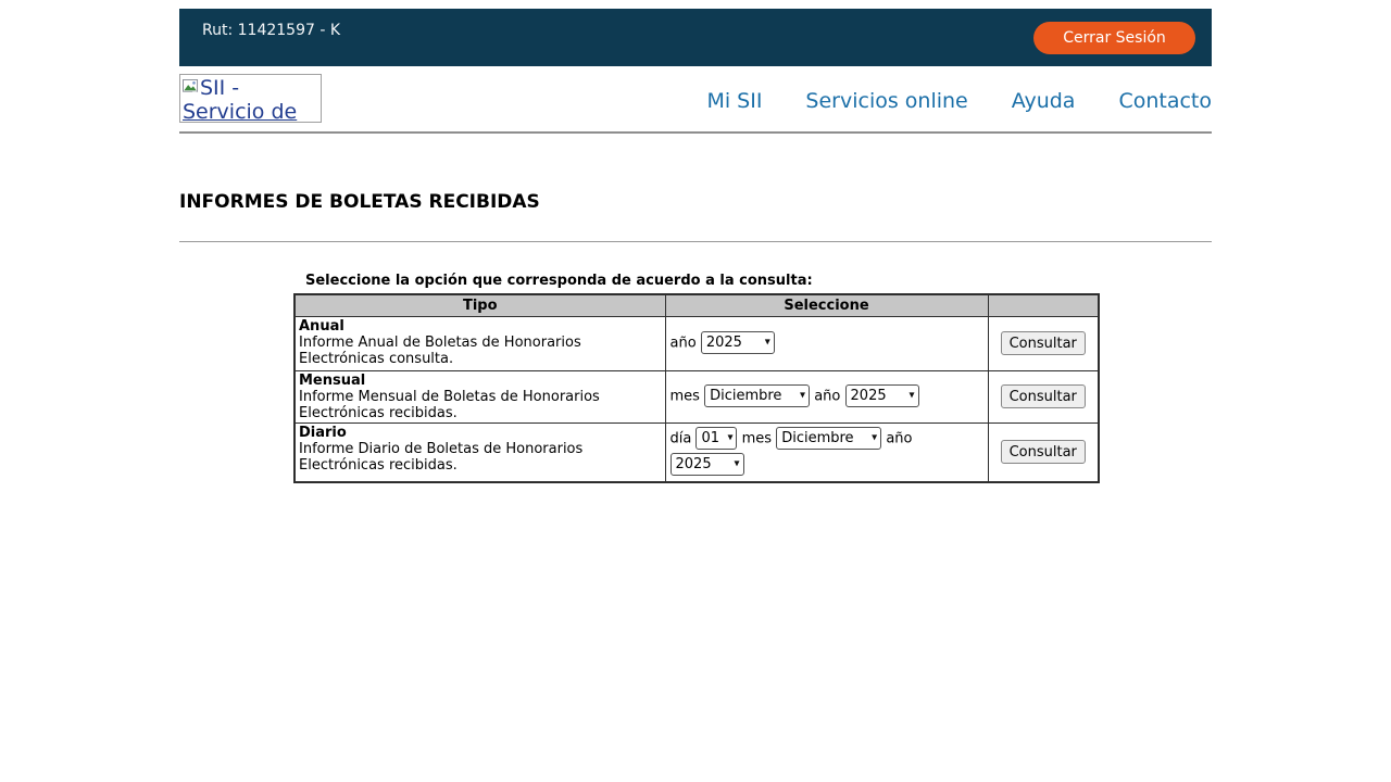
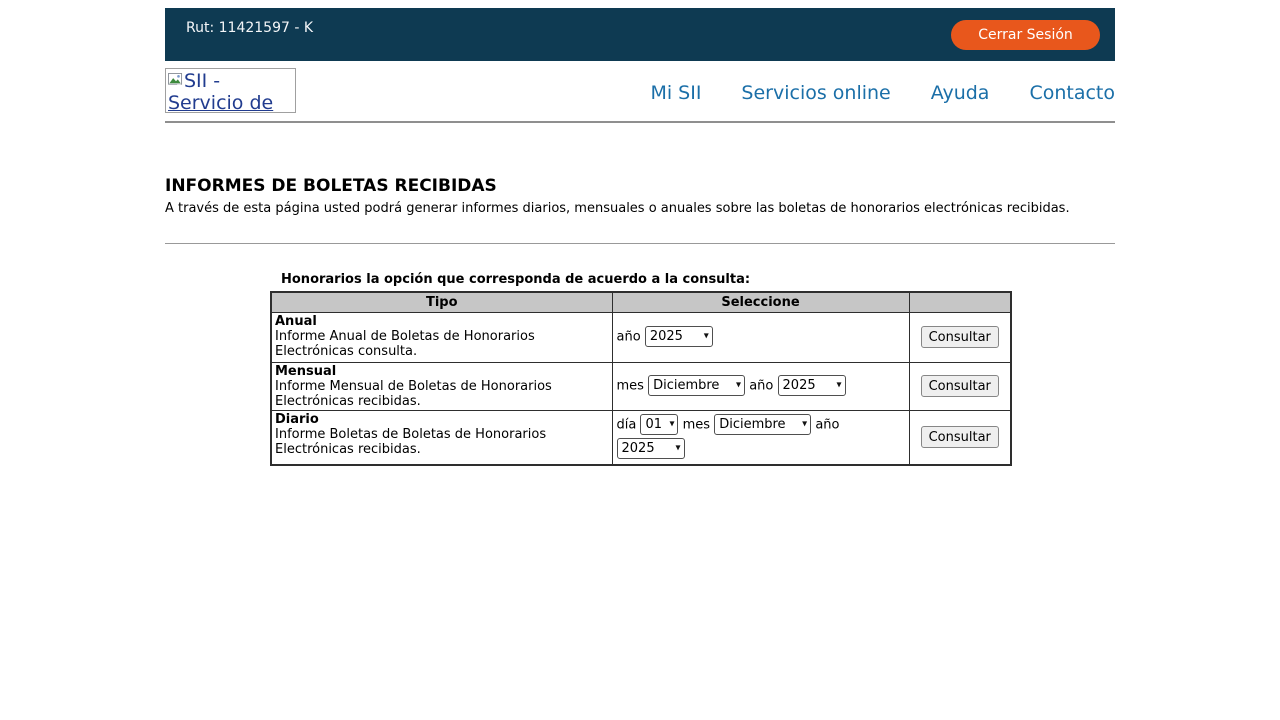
  Rut: 11421597 - K
  Cerrar Sesión
  SII -
  Servicio de
  Mi SII
  Servicios online
  Ayuda
  Contacto
  INFORMES DE BOLETAS RECIBIDAS
+ A través de esta página usted podrá generar informes diarios, mensuales o anuales sobre las boletas de honorarios electrónicas recibidas.
- Seleccione la opción que corresponda de acuerdo a la consulta:
+ Honorarios la opción que corresponda de acuerdo a la consulta:
  Tipo	Seleccione
  Anual Informe Anual de Boletas de Honorarios Electrónicas consulta.	año 2025 ▾	Consultar
  Mensual Informe Mensual de Boletas de Honorarios Electrónicas recibidas.	mes Diciembre ▾ año 2025 ▾	Consultar
- Diario Informe Diario de Boletas de Honorarios Electrónicas recibidas.	día 01 ▾ mes Diciembre ▾ año 2025 ▾	Consultar
+ Diario Informe Boletas de Boletas de Honorarios Electrónicas recibidas.	día 01 ▾ mes Diciembre ▾ año 2025 ▾	Consultar
